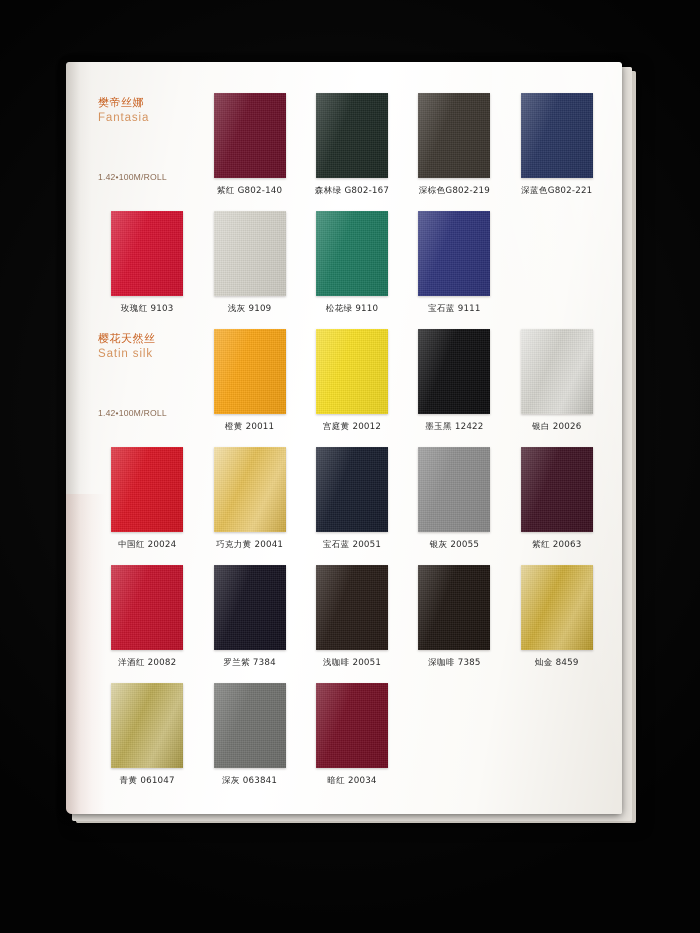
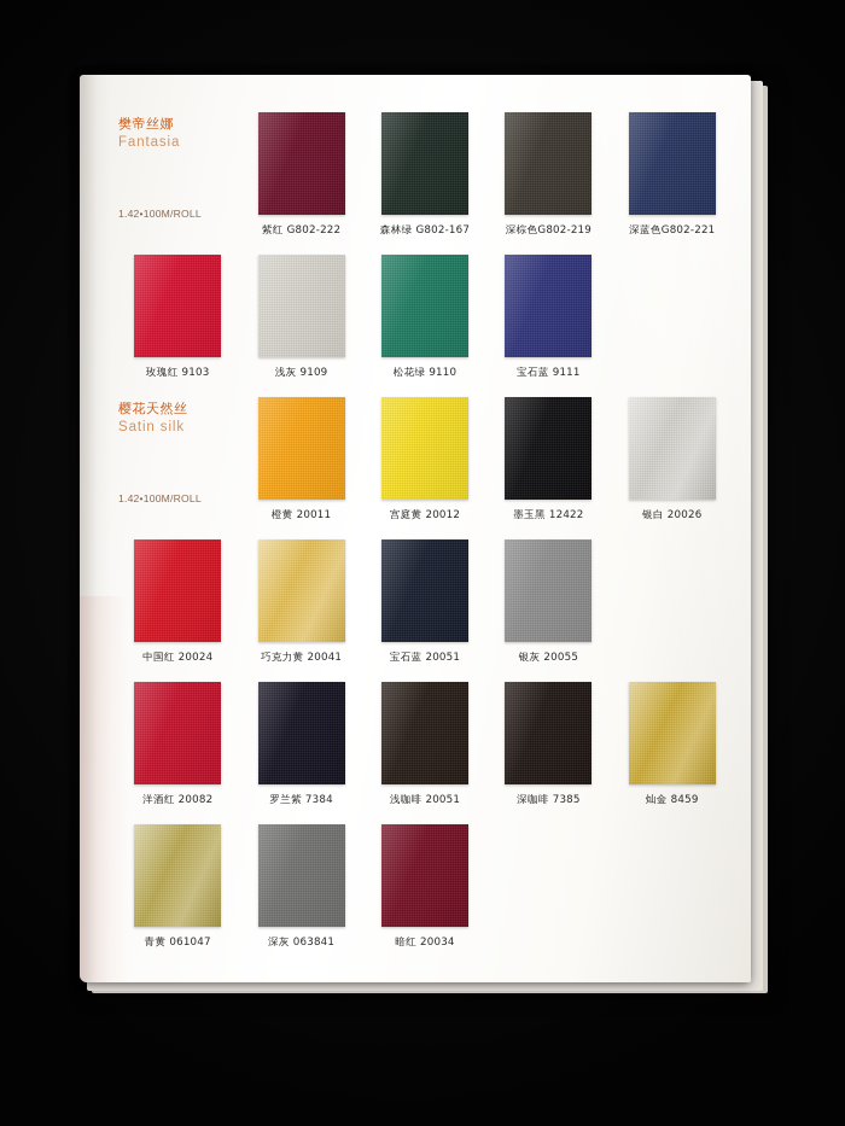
  樊帝丝娜
  Fantasia
  1.42•100M/ROLL
- 紫红 G802-140
+ 紫红 G802-222
  森林绿 G802-167
  深棕色G802-219
  深蓝色G802-221
  玫瑰红 9103
  浅灰 9109
  松花绿 9110
  宝石蓝 9111
  樱花天然丝
  Satin silk
  1.42•100M/ROLL
  橙黄 20011
  宫庭黄 20012
  墨玉黑 12422
  银白 20026
  中国红 20024
  巧克力黄 20041
  宝石蓝 20051
  银灰 20055
- 紫红 20063
  洋酒红 20082
  罗兰紫 7384
  浅咖啡 20051
  深咖啡 7385
  灿金 8459
  青黄 061047
  深灰 063841
  暗红 20034
